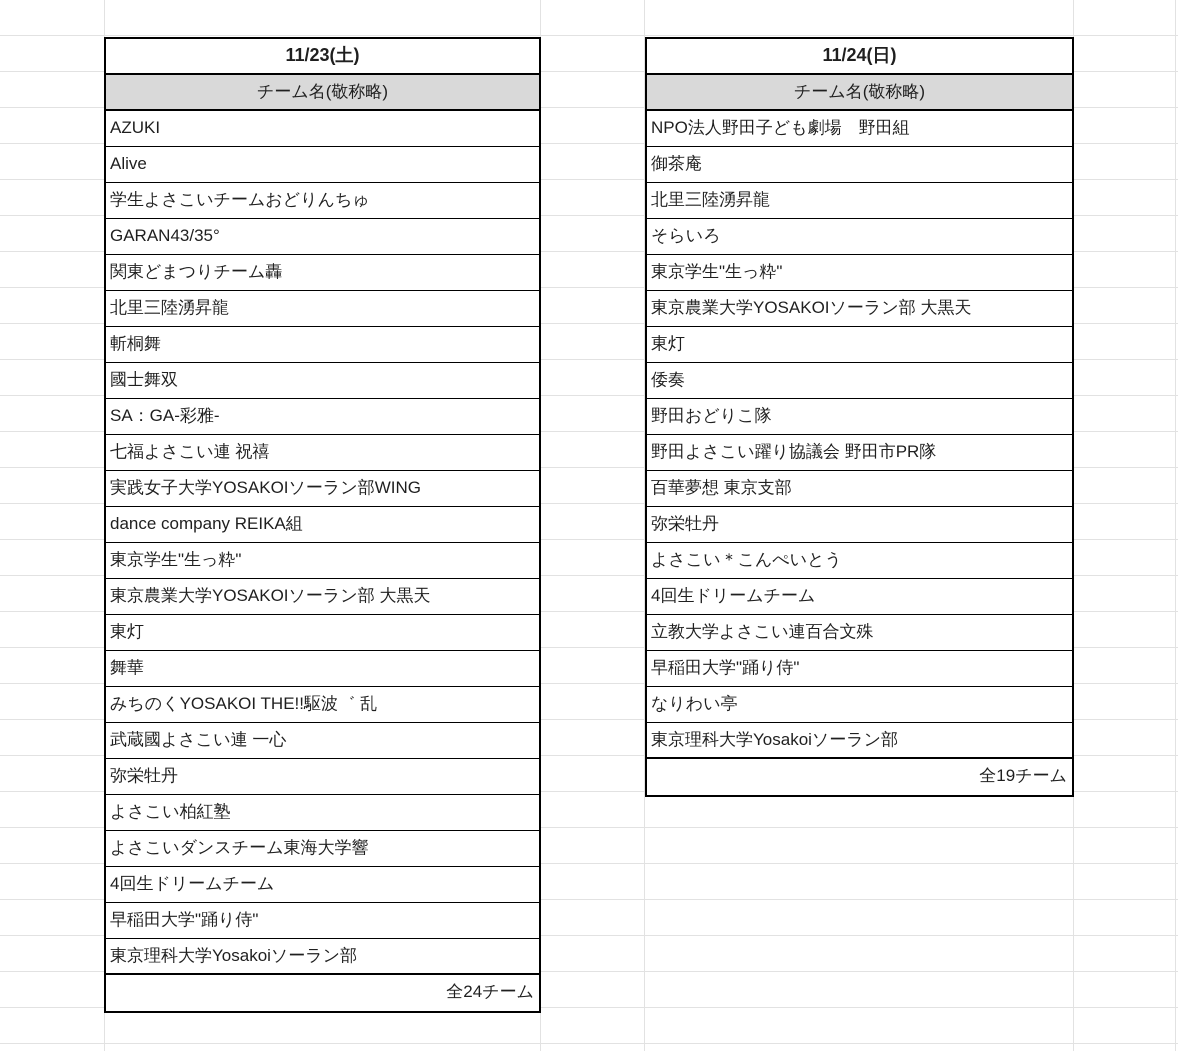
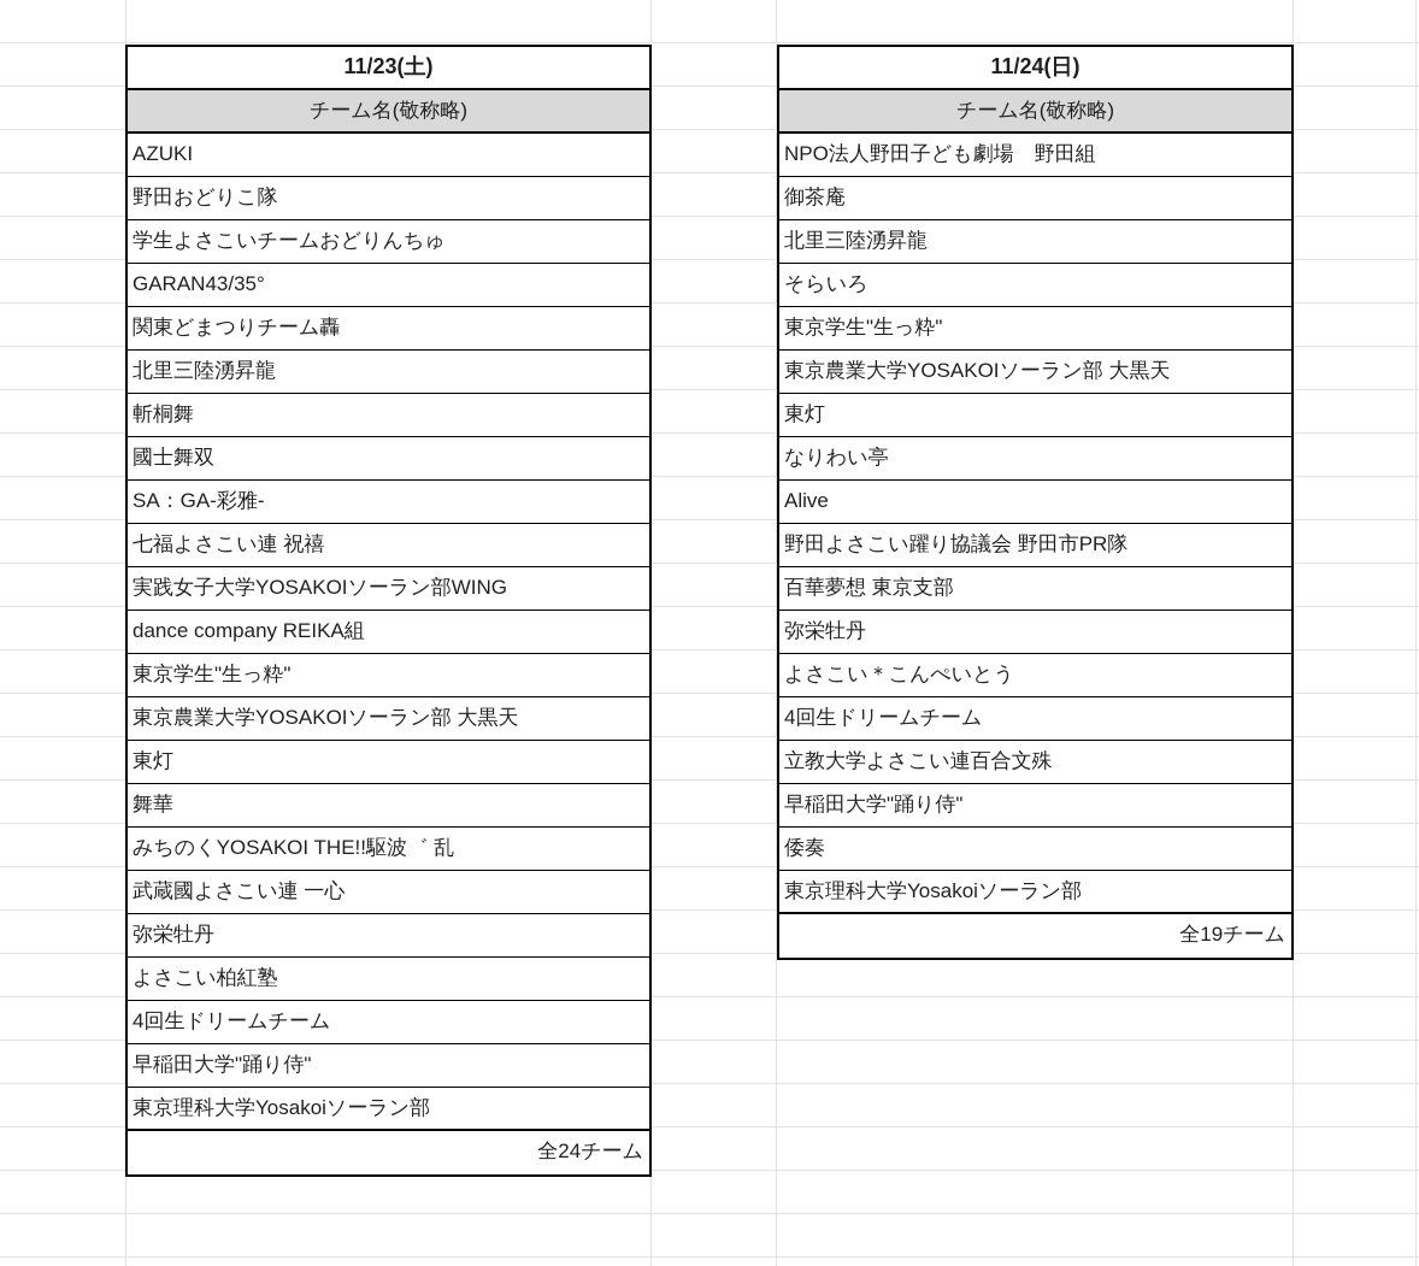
  11/23(土)
  チーム名(敬称略)
  AZUKI
- Alive
+ 野田おどりこ隊
  学生よさこいチームおどりんちゅ
  GARAN43/35°
  関東どまつりチーム轟
  北里三陸湧昇龍
  斬桐舞
  國士舞双
  SA：GA-彩雅-
  七福よさこい連 祝禧
  実践女子大学YOSAKOIソーラン部WING
  dance company REIKA組
  東京学生"生っ粋"
  東京農業大学YOSAKOIソーラン部 大黒天
  東灯
  舞華
  みちのくYOSAKOI THE!!駆波゛ 乱
  武蔵國よさこい連 一心
  弥栄牡丹
  よさこい柏紅塾
- よさこいダンスチーム東海大学響
  4回生ドリームチーム
  早稲田大学"踊り侍"
  東京理科大学Yosakoiソーラン部
  全24チーム
  11/24(日)
  チーム名(敬称略)
  NPO法人野田子ども劇場 野田組
  御茶庵
  北里三陸湧昇龍
  そらいろ
  東京学生"生っ粋"
  東京農業大学YOSAKOIソーラン部 大黒天
  東灯
- 倭奏
+ なりわい亭
- 野田おどりこ隊
+ Alive
  野田よさこい躍り協議会 野田市PR隊
  百華夢想 東京支部
  弥栄牡丹
  よさこい＊こんぺいとう
  4回生ドリームチーム
  立教大学よさこい連百合文殊
  早稲田大学"踊り侍"
- なりわい亭
+ 倭奏
  東京理科大学Yosakoiソーラン部
  全19チーム
